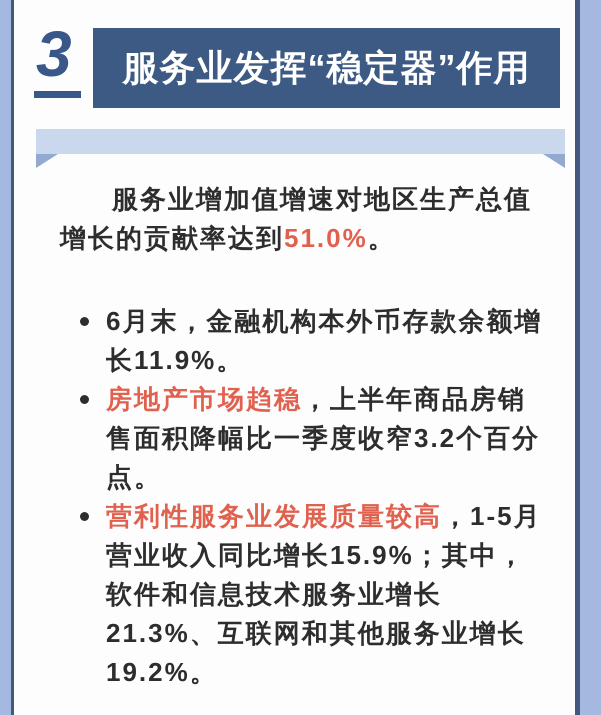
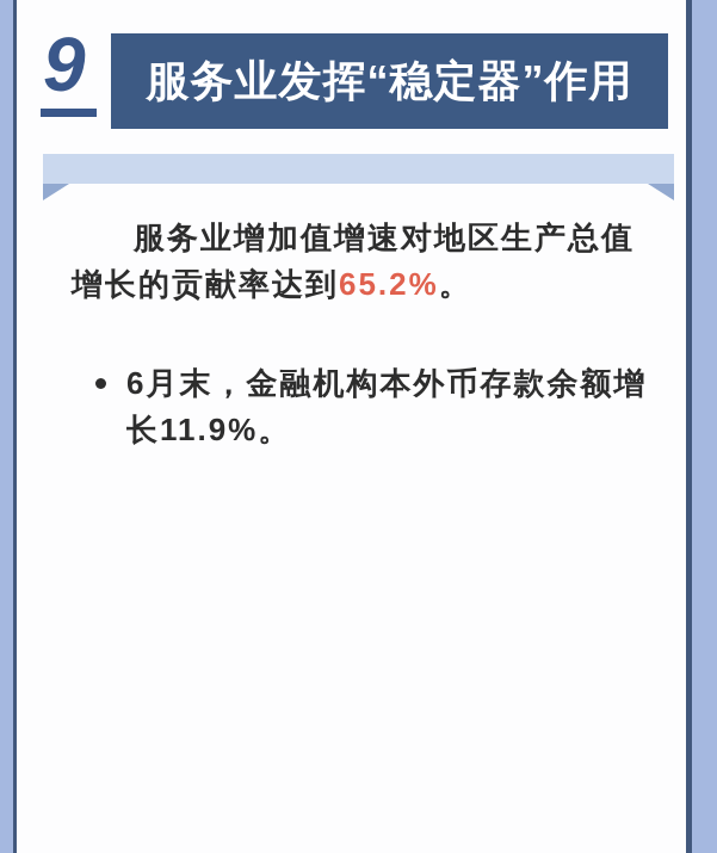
- 3
+ 9
  服务业发挥“稳定器”作用
- 服务业增加值增速对地区生产总值增长的贡献率达到51.0%。
+ 服务业增加值增速对地区生产总值增长的贡献率达到65.2%。
  6月末，金融机构本外币存款余额增长11.9%。
- 房地产市场趋稳，上半年商品房销售面积降幅比一季度收窄3.2个百分点。
- 营利性服务业发展质量较高，1-5月营业收入同比增长15.9%；其中，软件和信息技术服务业增长21.3%、互联网和其他服务业增长19.2%。
